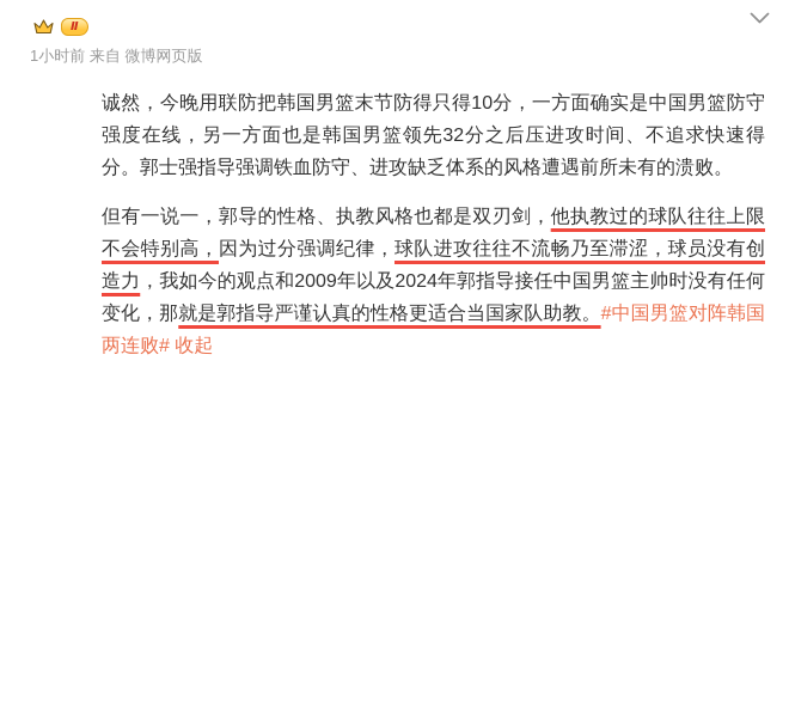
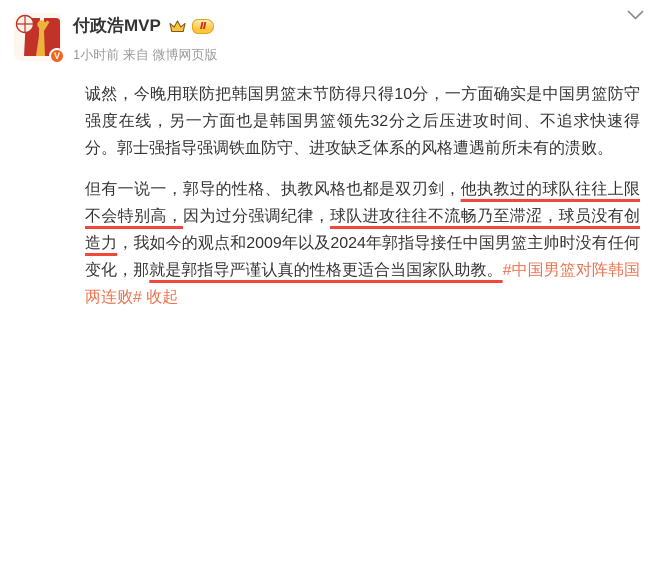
+ V
+ 付政浩MVP
  Ⅱ
  1小时前 来自 微博网页版
  诚然，今晚用联防把韩国男篮末节防得只得10分，一方面确实是中国男篮防守强度在线，另一方面也是韩国男篮领先32分之后压进攻时间、不追求快速得分。郭士强指导强调铁血防守、进攻缺乏体系的风格遭遇前所未有的溃败。
  但有一说一，郭导的性格、执教风格也都是双刃剑，他执教过的球队往往上限不会特别高，因为过分强调纪律，球队进攻往往不流畅乃至滞涩，球员没有创造力，我如今的观点和2009年以及2024年郭指导接任中国男篮主帅时没有任何变化，那就是郭指导严谨认真的性格更适合当国家队助教。#中国男篮对阵韩国两连败# 收起
